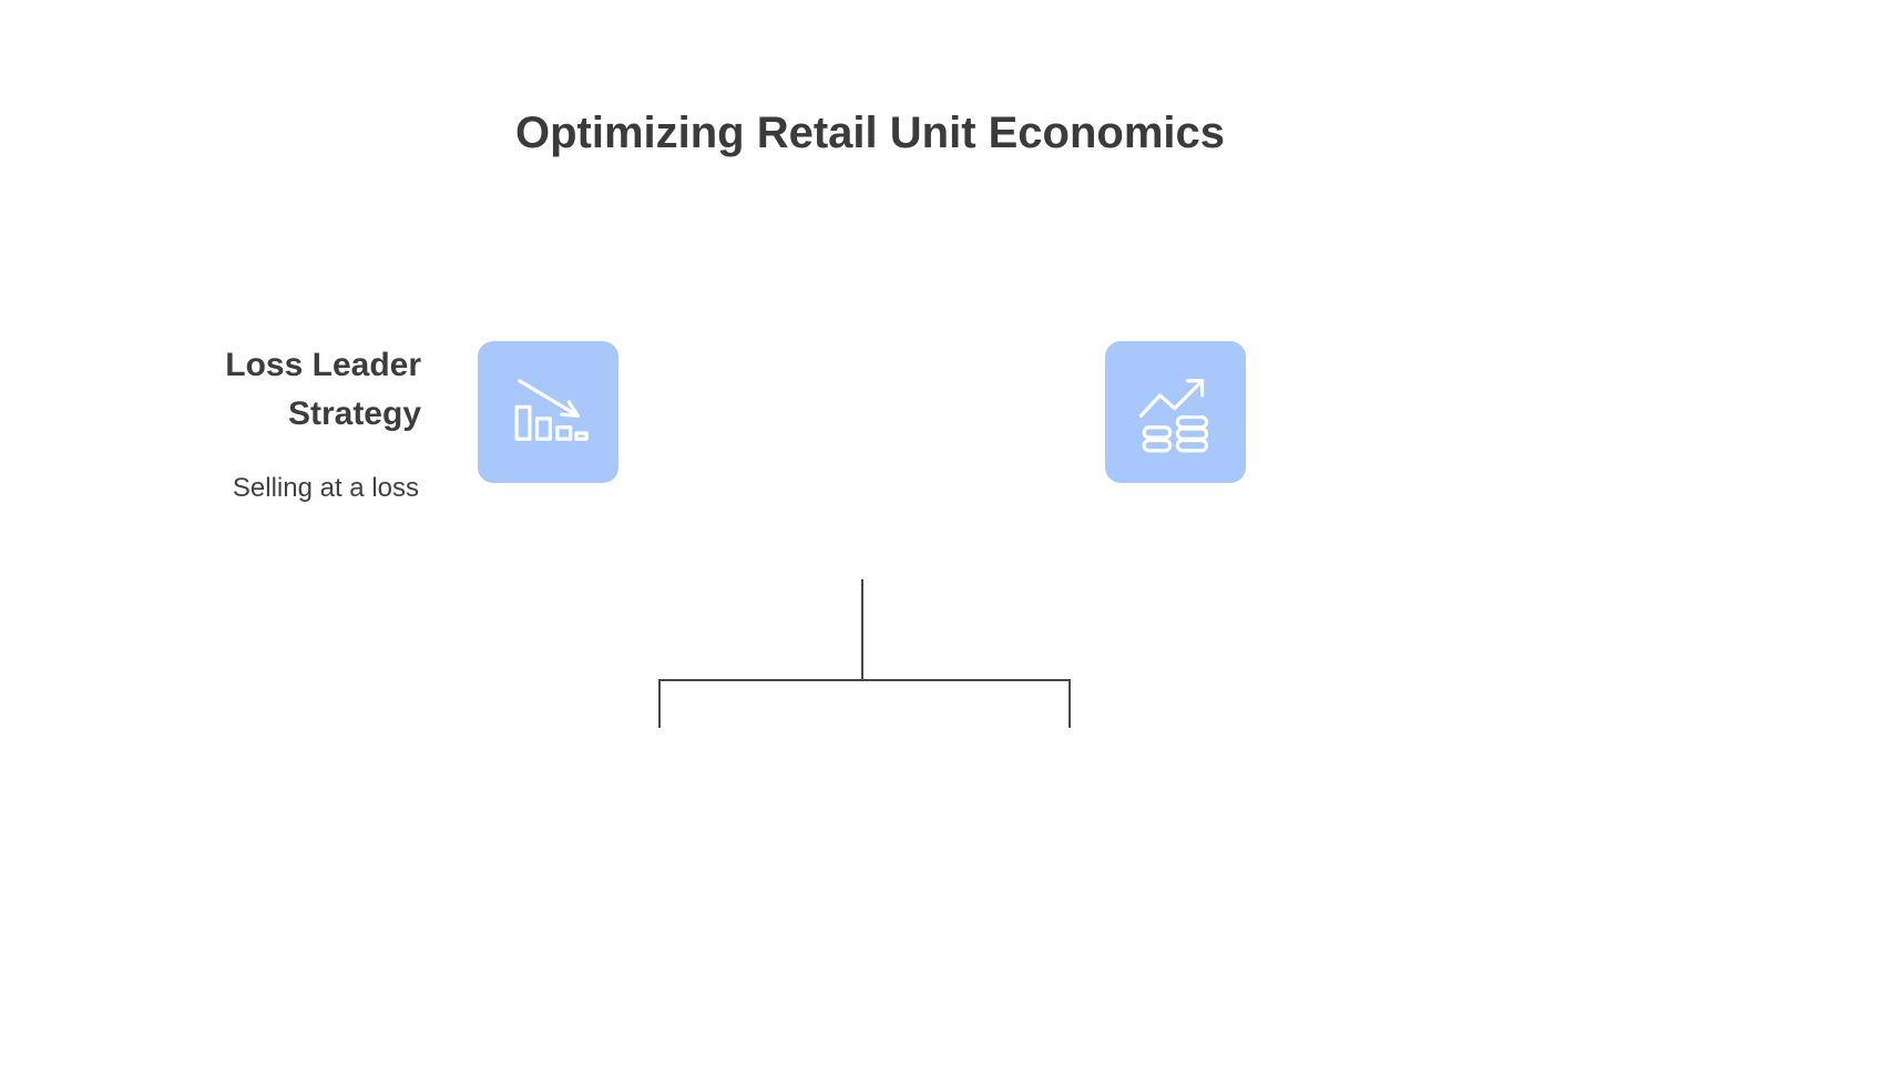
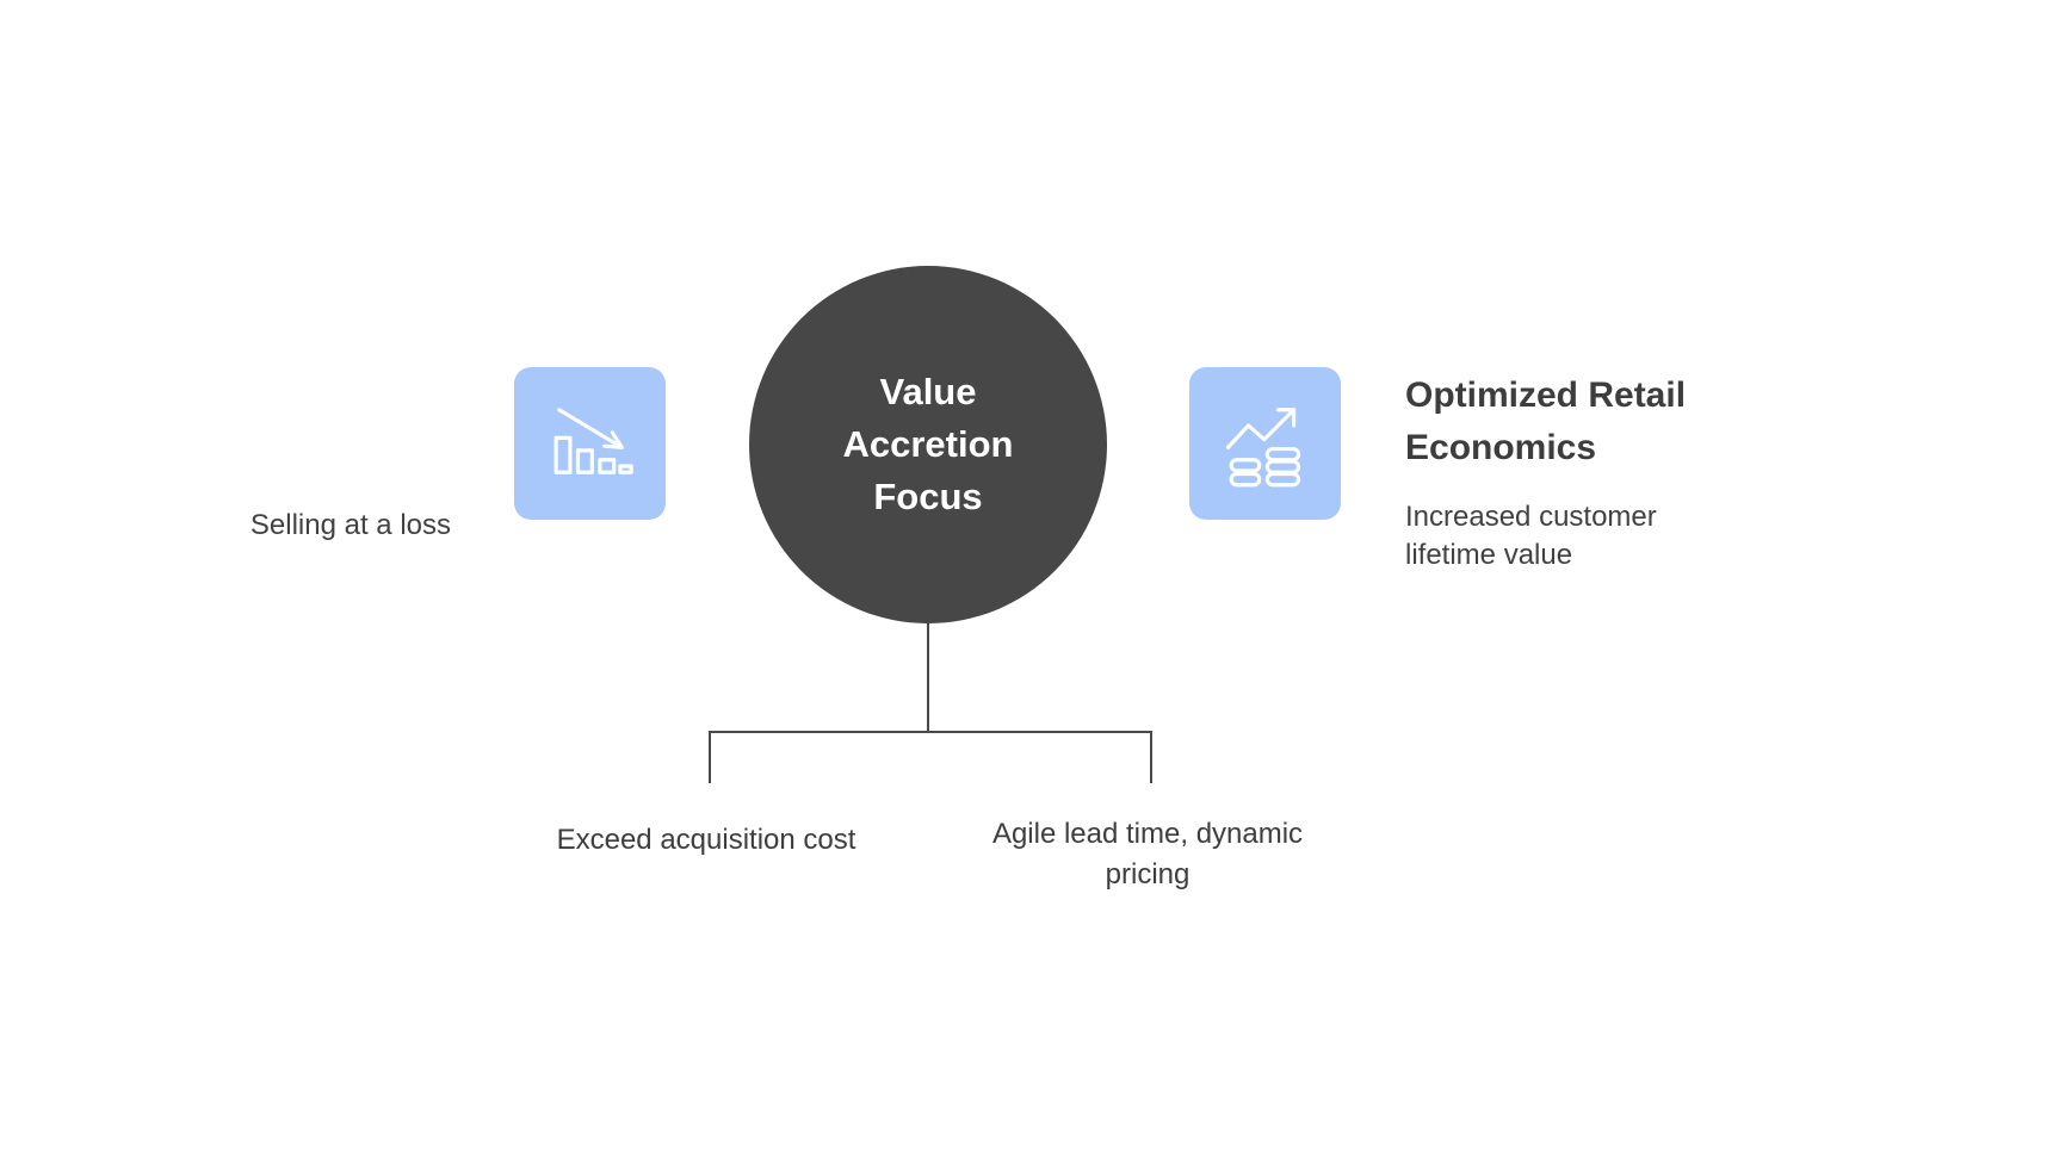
- Optimizing Retail Unit Economics
- Loss Leader
- Strategy
  Selling at a loss
+ Value
+ Accretion
+ Focus
+ Optimized Retail
+ Economics
+ Increased customer
+ lifetime value
+ Exceed acquisition cost
+ Agile lead time, dynamic
+ pricing
